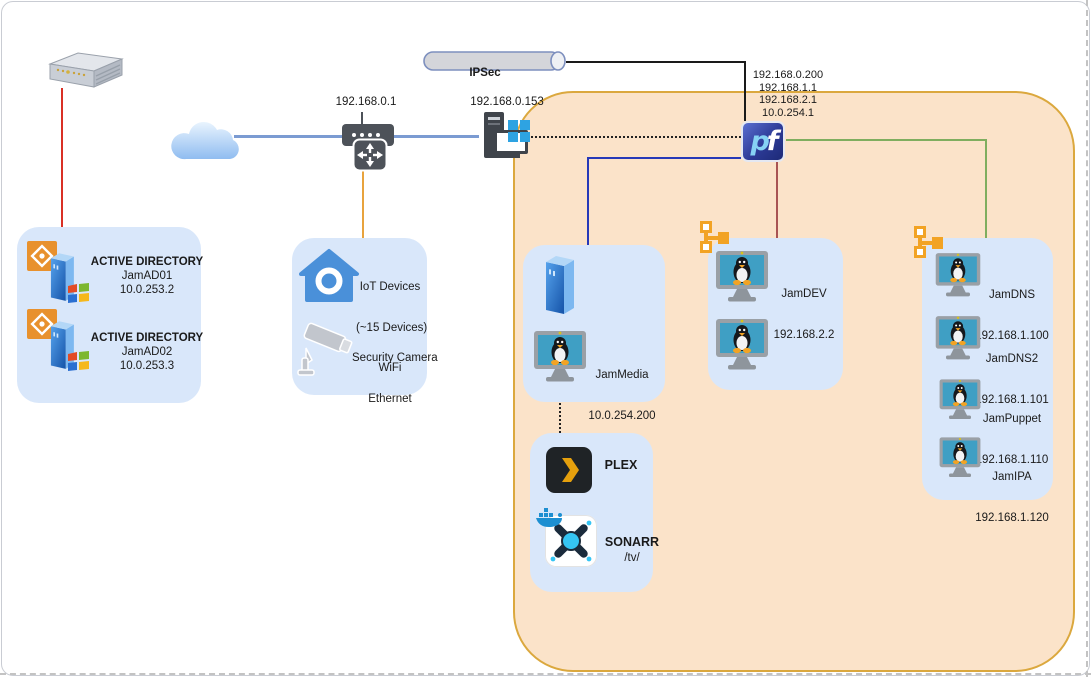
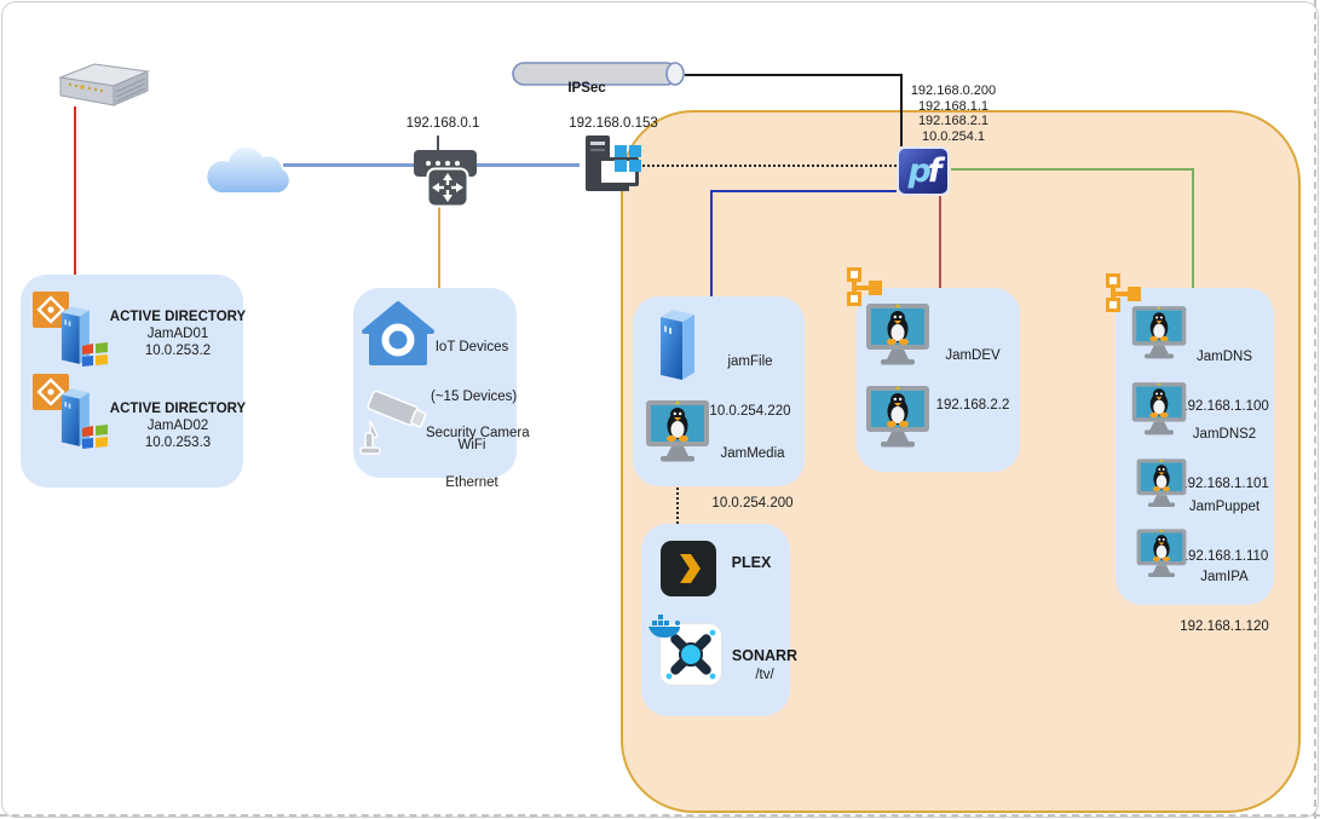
  192.168.0.1
  192.168.0.153
  IPSec
  192.168.0.200
  192.168.1.1
  192.168.2.1
  10.0.254.1
  pf
  ACTIVE DIRECTORY
  JamAD01
  10.0.253.2
  ACTIVE DIRECTORY
  JamAD02
  10.0.253.3
  IoT Devices
  (~15 Devices
  WiFi
  Security Camera
  Ethernet
+ jamFile
+ 10.0.254.220
  JamMedia
  10.0.254.200
  PLEX
  SONARR
  /tv/
  JamDEV
  192.168.2.2
  JamDNS
  92.168.1.100
  JamDNS2
  92.168.1.101
  JamPuppet
  92.168.1.110
  JamIPA
  192.168.1.120
